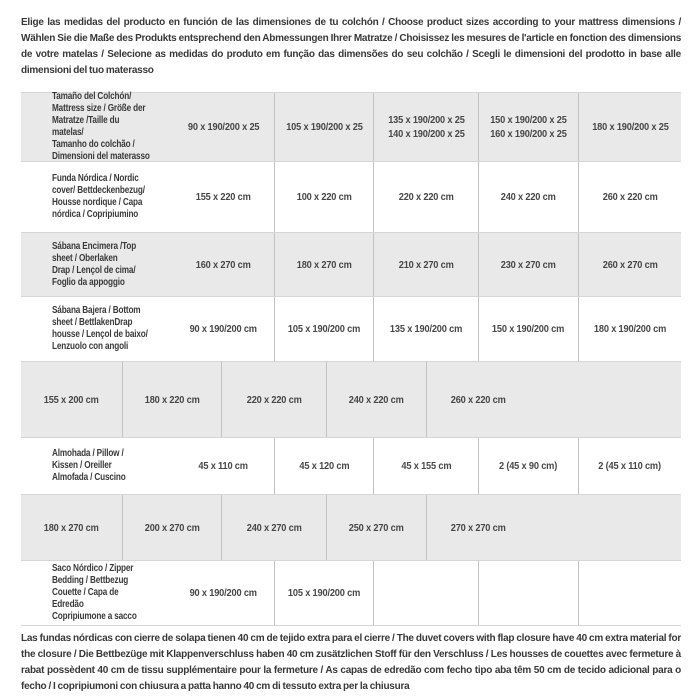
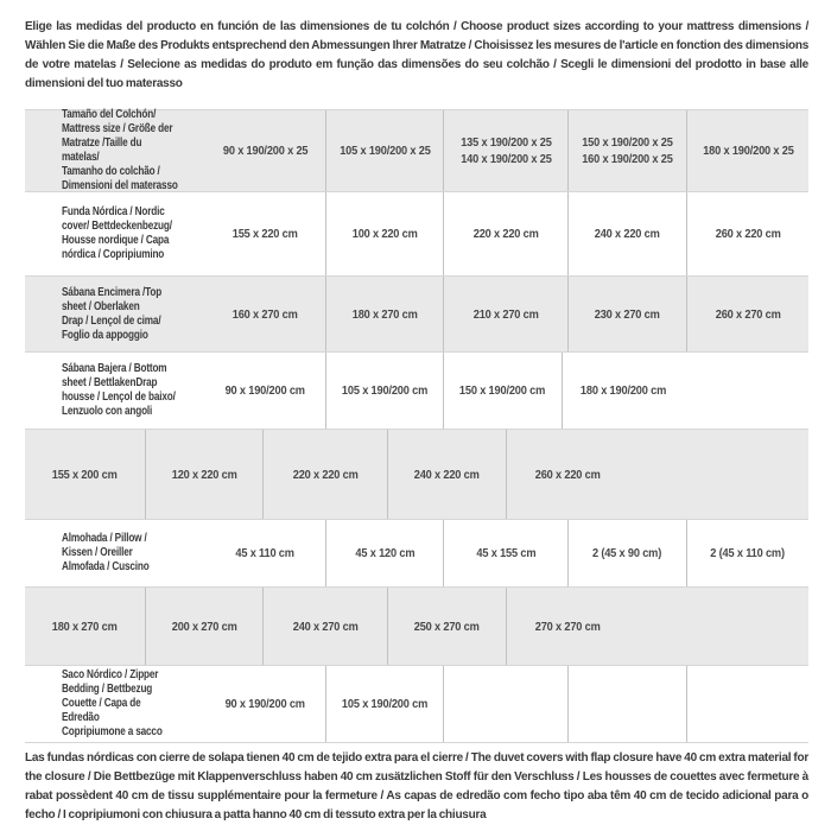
  Elige las medidas del producto en función de las dimensiones de tu colchón / Choose product sizes according to your mattress dimensions / Wählen Sie die Maße des Produkts entsprechend den Abmessungen Ihrer Matratze / Choisissez les mesures de l'article en fonction des dimensions de votre matelas / Selecione as medidas do produto em função das dimensões do seu colchão / Scegli le dimensioni del prodotto in base alle dimensioni del tuo materasso
  Tamaño del Colchón/
  Mattress size / Größe der
  Matratze /Taille du matelas/
  Tamanho do colchão /
  Dimensioni del materasso
  90 x 190/200 x 25
  105 x 190/200 x 25
  135 x 190/200 x 25
  140 x 190/200 x 25
  150 x 190/200 x 25
  160 x 190/200 x 25
  180 x 190/200 x 25
  Funda Nórdica / Nordic
  cover/ Bettdeckenbezug/
  Housse nordique / Capa
  nórdica / Copripiumino
  155 x 220 cm
  100 x 220 cm
  220 x 220 cm
  240 x 220 cm
  260 x 220 cm
  Sábana Encimera /Top
  sheet / Oberlaken
  Drap / Lençol de cima/
  Foglio da appoggio
  160 x 270 cm
  180 x 270 cm
  210 x 270 cm
  230 x 270 cm
  260 x 270 cm
  Sábana Bajera / Bottom
  sheet / BettlakenDrap
  housse / Lençol de baixo/
  Lenzuolo con angoli
  90 x 190/200 cm
  105 x 190/200 cm
- 135 x 190/200 cm
  150 x 190/200 cm
  180 x 190/200 cm
  155 x 200 cm
- 180 x 220 cm
+ 120 x 220 cm
  220 x 220 cm
  240 x 220 cm
  260 x 220 cm
  Almohada / Pillow /
  Kissen / Oreiller
  Almofada / Cuscino
  45 x 110 cm
  45 x 120 cm
  45 x 155 cm
  2 (45 x 90 cm)
  2 (45 x 110 cm)
  180 x 270 cm
  200 x 270 cm
  240 x 270 cm
  250 x 270 cm
  270 x 270 cm
  Saco Nórdico / Zipper
  Bedding / Bettbezug
  Couette / Capa de Edredão
  Copripiumone a sacco
  90 x 190/200 cm
  105 x 190/200 cm
- Las fundas nórdicas con cierre de solapa tienen 40 cm de tejido extra para el cierre / The duvet covers with flap closure have 40 cm extra material for the closure / Die Bettbezüge mit Klappenverschluss haben 40 cm zusätzlichen Stoff für den Verschluss / Les housses de couettes avec fermeture à rabat possèdent 40 cm de tissu supplémentaire pour la fermeture / As capas de edredão com fecho tipo aba têm 50 cm de tecido adicional para o fecho / I copripiumoni con chiusura a patta hanno 40 cm di tessuto extra per la chiusura
+ Las fundas nórdicas con cierre de solapa tienen 40 cm de tejido extra para el cierre / The duvet covers with flap closure have 40 cm extra material for the closure / Die Bettbezüge mit Klappenverschluss haben 40 cm zusätzlichen Stoff für den Verschluss / Les housses de couettes avec fermeture à rabat possèdent 40 cm de tissu supplémentaire pour la fermeture / As capas de edredão com fecho tipo aba têm 40 cm de tecido adicional para o fecho / I copripiumoni con chiusura a patta hanno 40 cm di tessuto extra per la chiusura
